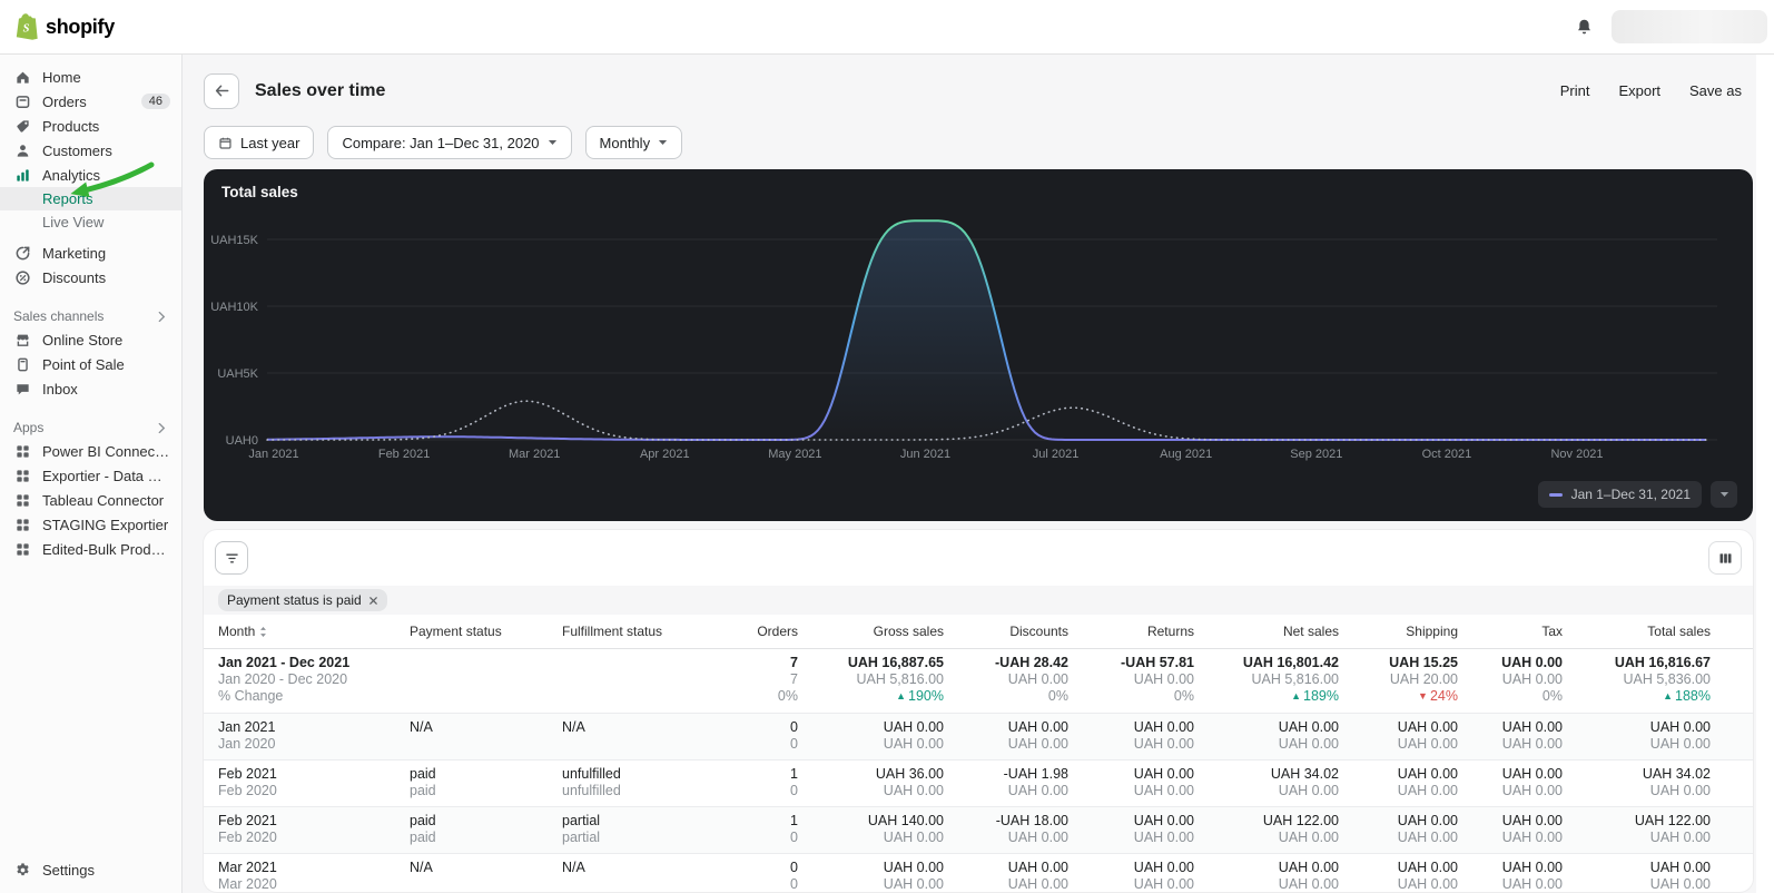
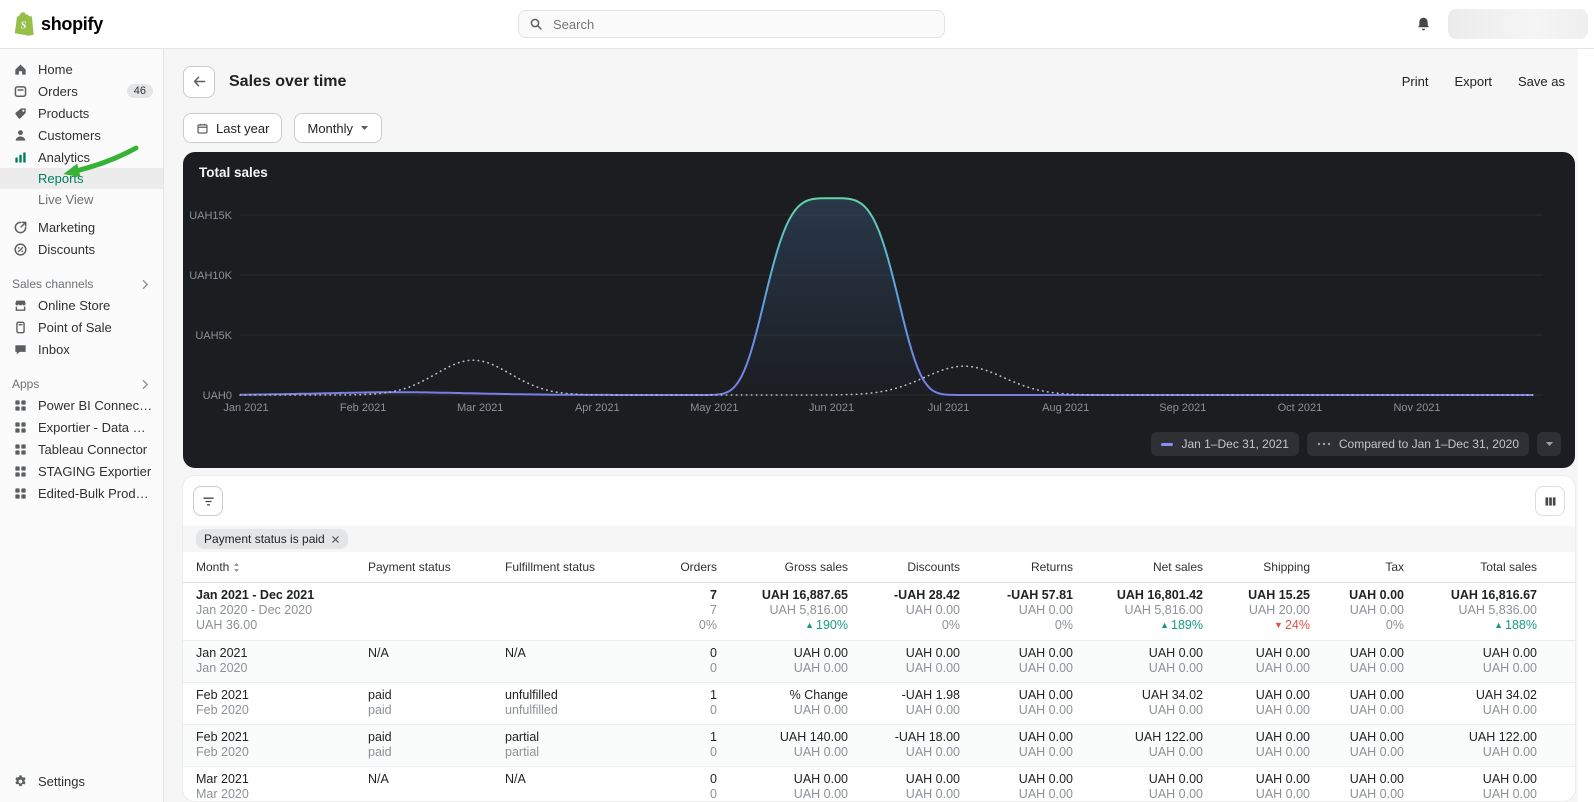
  S
  shopify
+ Search
  Home
  Orders
  46
  Products
  Customers
  Analytics
  Reports
  Live View
  Marketing
  Discounts
  Sales channels
  Online Store
  Point of Sale
  Inbox
  Apps
  Power BI Connector
  Exportier - Data Exp
  Tableau Connector
  STAGING Exportier
  Edited-Bulk Product
  Settings
  Sales over time
  Print
  Export
  Save as
  Last year
- Compare: Jan 1–Dec 31, 2020
  Monthly
  Total sales
  UAH0
  UAH5K
  UAH10K
  UAH15K
  Jan 2021
  Feb 2021
  Mar 2021
  Apr 2021
  May 2021
  Jun 2021
  Jul 2021
  Aug 2021
  Sep 2021
  Oct 2021
  Nov 2021
  Jan 1–Dec 31, 2021
+ Compared to Jan 1–Dec 31, 2020
  Payment status is paid
  Month
  Payment status
  Fulfillment status
  Orders
  Gross sales
  Discounts
  Returns
  Net sales
  Shipping
  Tax
  Total sales
  Jan 2021 - Dec 2021
  7
  UAH 16,887.65
  -UAH 28.42
  -UAH 57.81
  UAH 16,801.42
  UAH 15.25
  UAH 0.00
  UAH 16,816.67
  Jan 2020 - Dec 2020
  7
  UAH 5,816.00
  UAH 0.00
  UAH 0.00
  UAH 5,816.00
  UAH 20.00
  UAH 0.00
  UAH 5,836.00
- % Change
+ UAH 36.00
  0%
  ▲ 190%
  0%
  0%
  ▲ 189%
  ▼ 24%
  0%
  ▲ 188%
  Jan 2021
  N/A
  N/A
  0
  UAH 0.00
  UAH 0.00
  UAH 0.00
  UAH 0.00
  UAH 0.00
  UAH 0.00
  UAH 0.00
  Jan 2020
  0
  UAH 0.00
  UAH 0.00
  UAH 0.00
  UAH 0.00
  UAH 0.00
  UAH 0.00
  UAH 0.00
  Feb 2021
  paid
  unfulfilled
  1
- UAH 36.00
+ % Change
  -UAH 1.98
  UAH 0.00
  UAH 34.02
  UAH 0.00
  UAH 0.00
  UAH 34.02
  Feb 2020
  paid
  unfulfilled
  0
  UAH 0.00
  UAH 0.00
  UAH 0.00
  UAH 0.00
  UAH 0.00
  UAH 0.00
  UAH 0.00
  Feb 2021
  paid
  partial
  1
  UAH 140.00
  -UAH 18.00
  UAH 0.00
  UAH 122.00
  UAH 0.00
  UAH 0.00
  UAH 122.00
  Feb 2020
  paid
  partial
  0
  UAH 0.00
  UAH 0.00
  UAH 0.00
  UAH 0.00
  UAH 0.00
  UAH 0.00
  UAH 0.00
  Mar 2021
  N/A
  N/A
  0
  UAH 0.00
  UAH 0.00
  UAH 0.00
  UAH 0.00
  UAH 0.00
  UAH 0.00
  UAH 0.00
  Mar 2020
  0
  UAH 0.00
  UAH 0.00
  UAH 0.00
  UAH 0.00
  UAH 0.00
  UAH 0.00
  UAH 0.00
